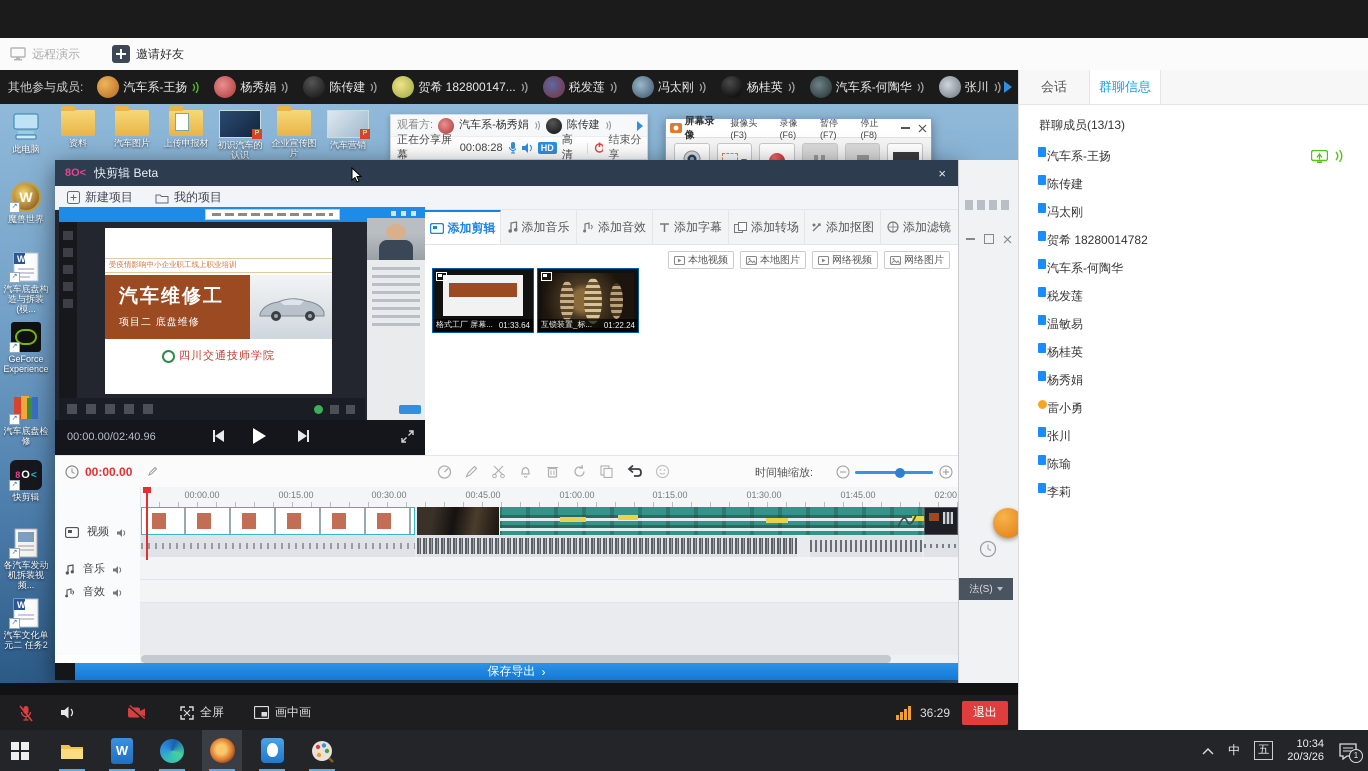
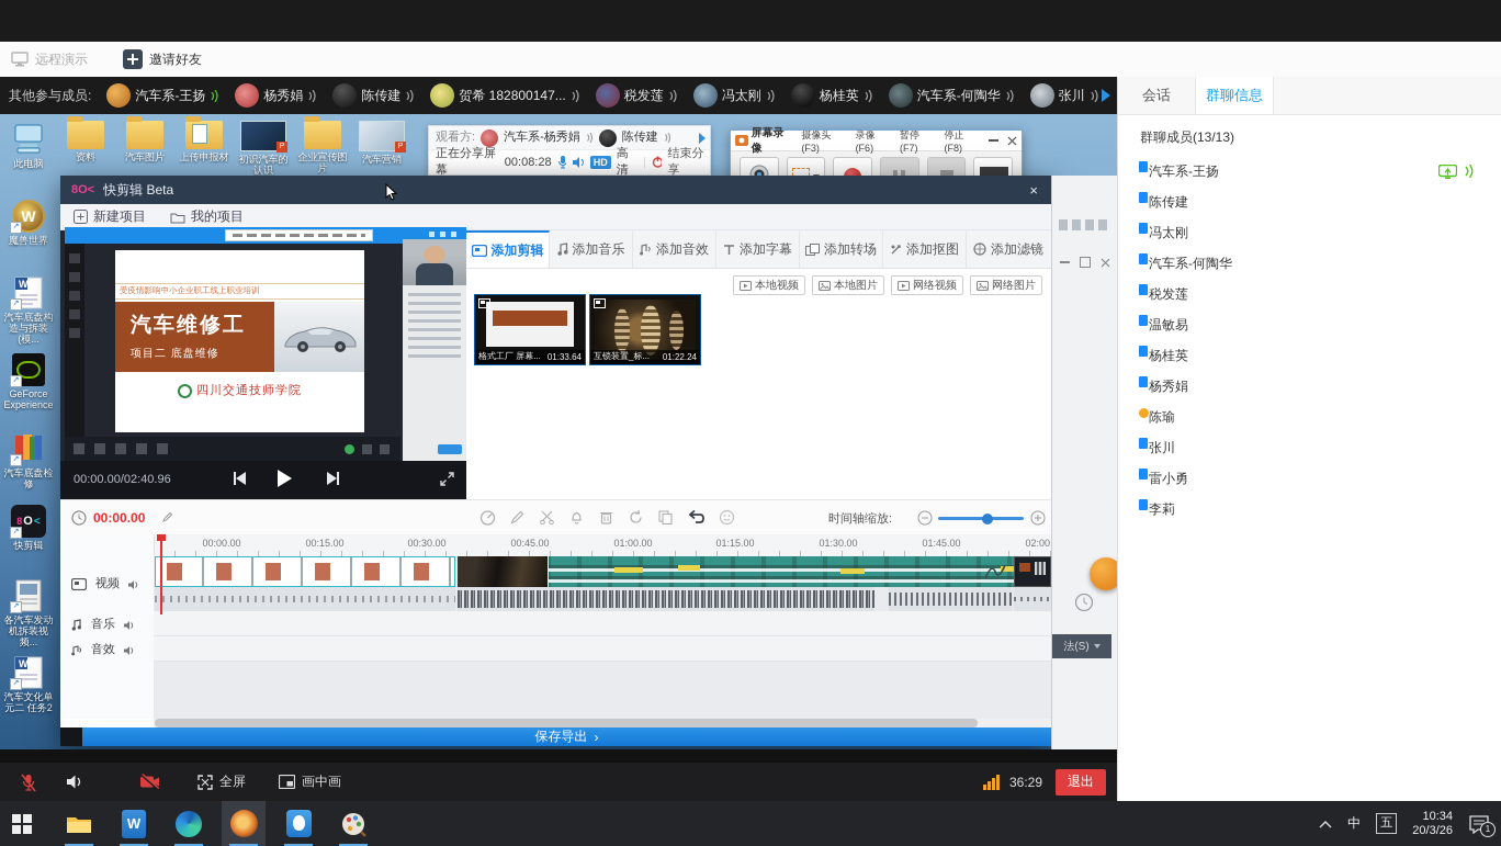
  远程演示
  邀请好友
  其他参与成员:
  汽车系-王扬
  杨秀娟
  陈传建
  贺希 182800147...
  税发莲
  冯太刚
  杨桂英
  汽车系-何陶华
  张川
  资料
  汽车图片
  上传申报材
  初识汽车的认识
  企业宣传图片
  汽车营销
  此电脑
  W
  魔兽世界
  W
  汽车底盘构造与拆装(模...
  GeForce Experience
  汽车底盘检修
  8
  O
  <
  快剪辑
  各汽车发动机拆装视频...
  W
  汽车文化单元二 任务2
  观看方:
  汽车系-杨秀娟
  陈传建
  正在分享屏幕
  00:08:28
  HD
  高清
  |
  结束分享
  屏幕录像
  摄像头(F3)
  录像(F6)
  暂停(F7)
  停止(F8)
  8O<
  快剪辑 Beta
  ×
  新建项目
  我的项目
  受疫情影响中小企业职工线上职业培训
  汽车维修工
  项目二 底盘维修
  四川交通技师学院
  00:00.00/02:40.96
  添加剪辑
  添加音乐
  添加音效
  添加字幕
  添加转场
  添加抠图
  添加滤镜
  本地视频
  本地图片
  网络视频
  网络图片
  格式工厂 屏幕...
  01:33.64
  互锁装置_标...
  01:22.24
  00:00.00
  时间轴缩放:
  00:00.00
  00:15.00
  00:30.00
  00:45.00
  01:00.00
  01:15.00
  01:30.00
  01:45.00
  视频
  音乐
  音效
  保存导出
  ›
  法(S)
  全屏
  画中画
  36:29
  退出
  会话
  群聊信息
  群聊成员(13/13)
  汽车系-王扬
  陈传建
  冯太刚
- 贺希 18280014782
  汽车系-何陶华
  税发莲
  温敏易
  杨桂英
  杨秀娟
- 雷小勇
+ 陈瑜
  张川
- 陈瑜
+ 雷小勇
  李莉
  W
  中
  五
  10:34
  20/3/26
  1
